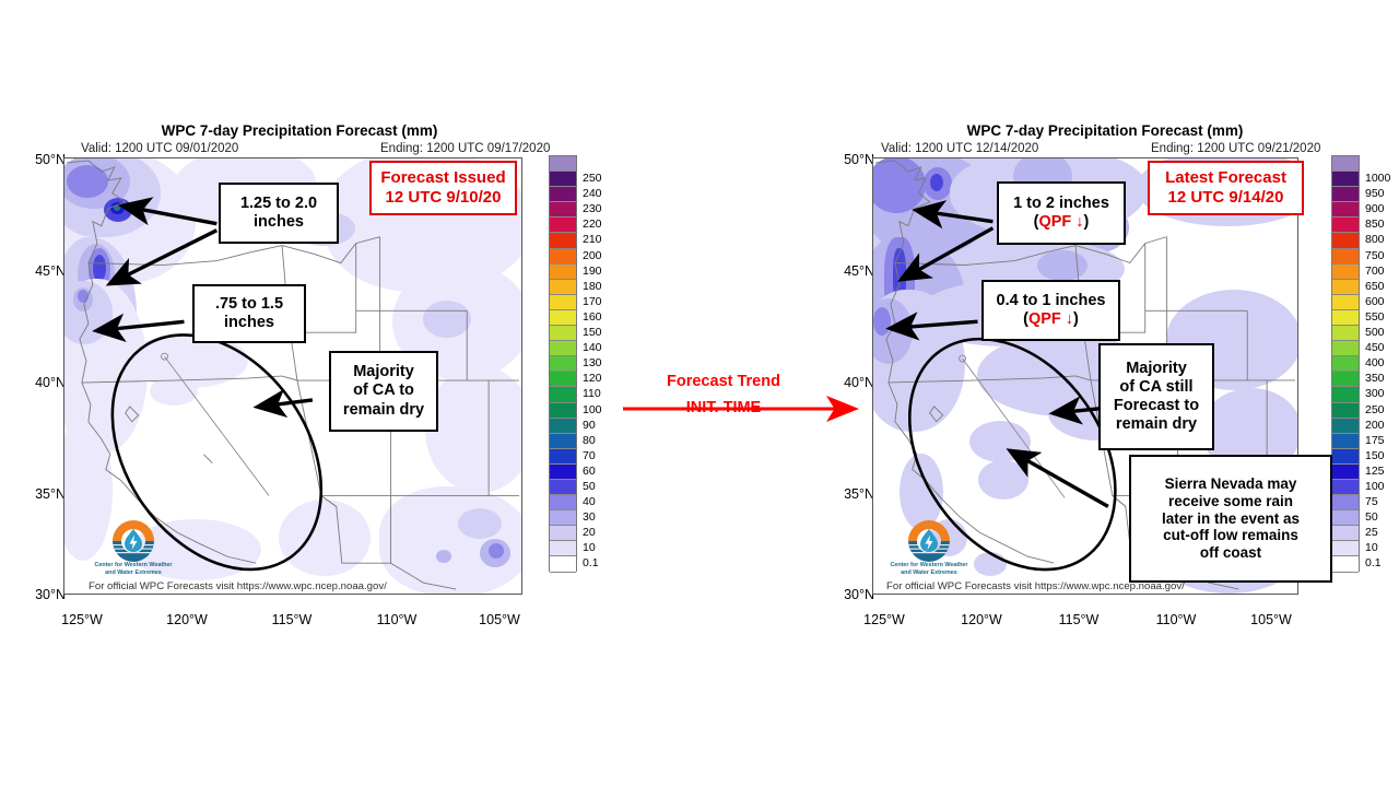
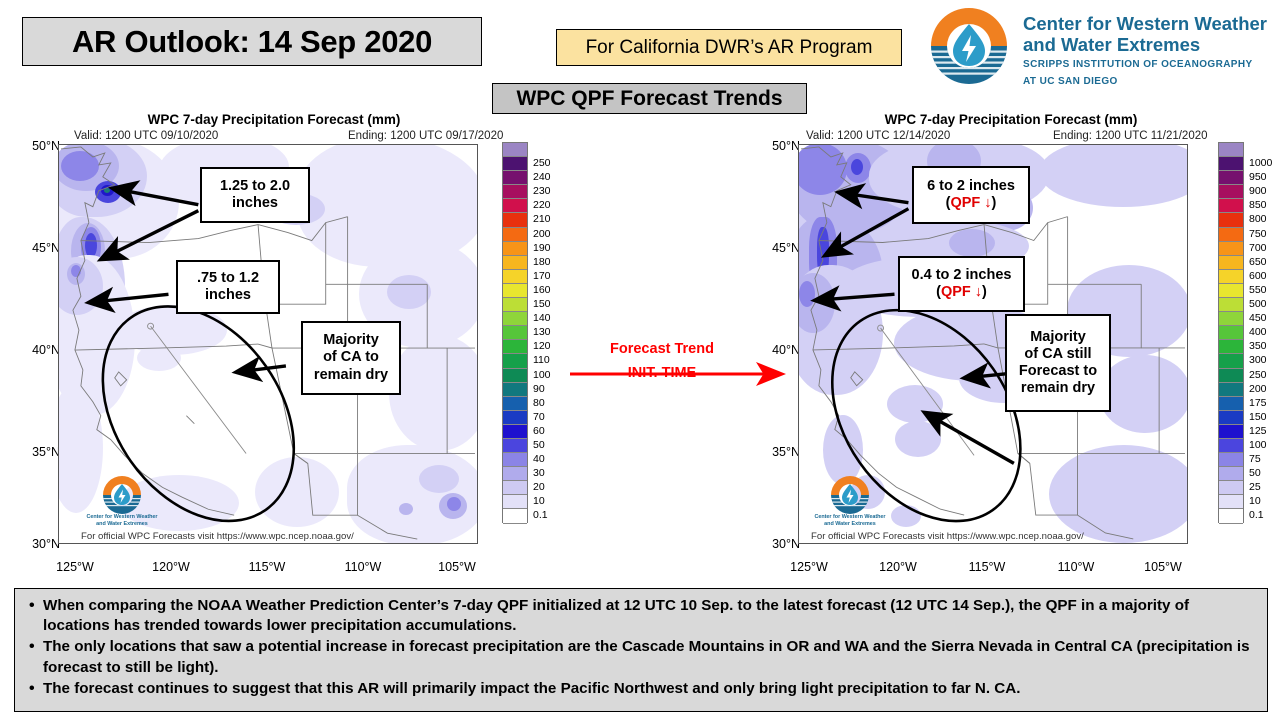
+ AR Outlook: 14 Sep 2020
+ For California DWR’s AR Program
+ WPC QPF Forecast Trends
+ Center for Western Weather
+ and Water Extremes
+ SCRIPPS INSTITUTION OF OCEANOGRAPHY
+ AT UC SAN DIEGO
  WPC 7-day Precipitation Forecast (mm)
- Valid: 1200 UTC 09/01/2020
+ Valid: 1200 UTC 09/10/2020
  Ending: 1200 UTC 09/17/2020
  50°N
  45°N
  40°N
  35°N
  30°N
  125°W
  120°W
  115°W
  110°W
  105°W
  For official WPC Forecasts visit https://www.wpc.ncep.noaa.gov/
  1.25 to 2.0
  inches
- .75 to 1.5
+ .75 to 1.2
  inches
  Majority
  of CA to
  remain dry
- Forecast Issued
- 12 UTC 9/10/20
  250
  240
  230
  220
  210
  200
  190
  180
  170
  160
  150
  140
  130
  120
  110
  100
  90
  80
  70
  60
  50
  40
  30
  20
  10
  0.1
  Forecast Trend
  WPC 7-day Precipitation Forecast (mm)
  Valid: 1200 UTC 12/14/2020
- Ending: 1200 UTC 09/21/2020
+ Ending: 1200 UTC 11/21/2020
  50°N
  45°N
  40°N
  35°N
  30°N
  125°W
  120°W
  115°W
  110°W
  105°W
  For official WPC Forecasts visit https://www.wpc.ncep.noaa.gov/
- 1 to 2 inches
+ 6 to 2 inches
  (QPF ↓)
- 0.4 to 1 inches
+ 0.4 to 2 inches
  (QPF ↓)
  Majority
  of CA still
  Forecast to
  remain dry
- Sierra Nevada may
- receive some rain
- later in the event as
- cut-off low remains
- off coast
- Latest Forecast
- 12 UTC 9/14/20
  1000
  950
  900
  850
  800
  750
  700
  650
  600
  550
  500
  450
  400
  350
  300
  250
  200
  175
  150
  125
  100
  75
  50
  25
  10
  0.1
+ When comparing the NOAA Weather Prediction Center’s 7-day QPF initialized at 12 UTC 10 Sep. to the latest forecast (12 UTC 14 Sep.), the QPF in a majority of locations has trended towards lower precipitation accumulations.
+ The only locations that saw a potential increase in forecast precipitation are the Cascade Mountains in OR and WA and the Sierra Nevada in Central CA (precipitation is forecast to still be light).
+ The forecast continues to suggest that this AR will primarily impact the Pacific Northwest and only bring light precipitation to far N. CA.
